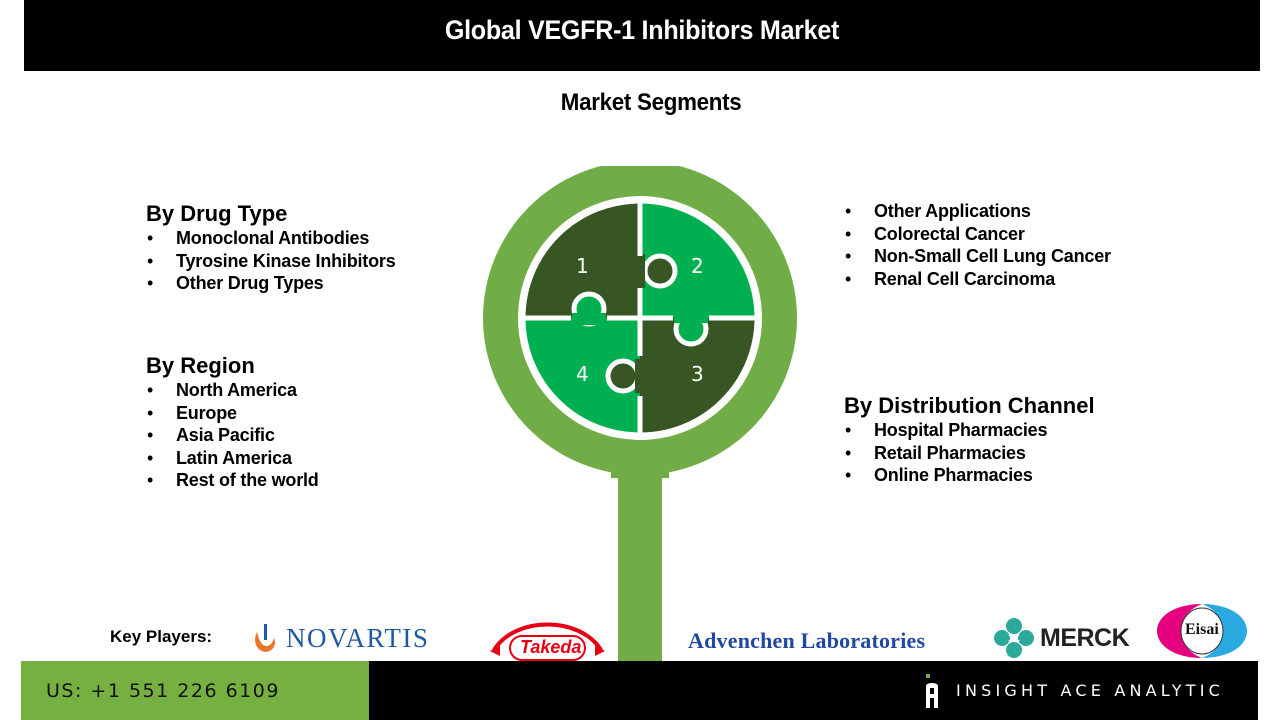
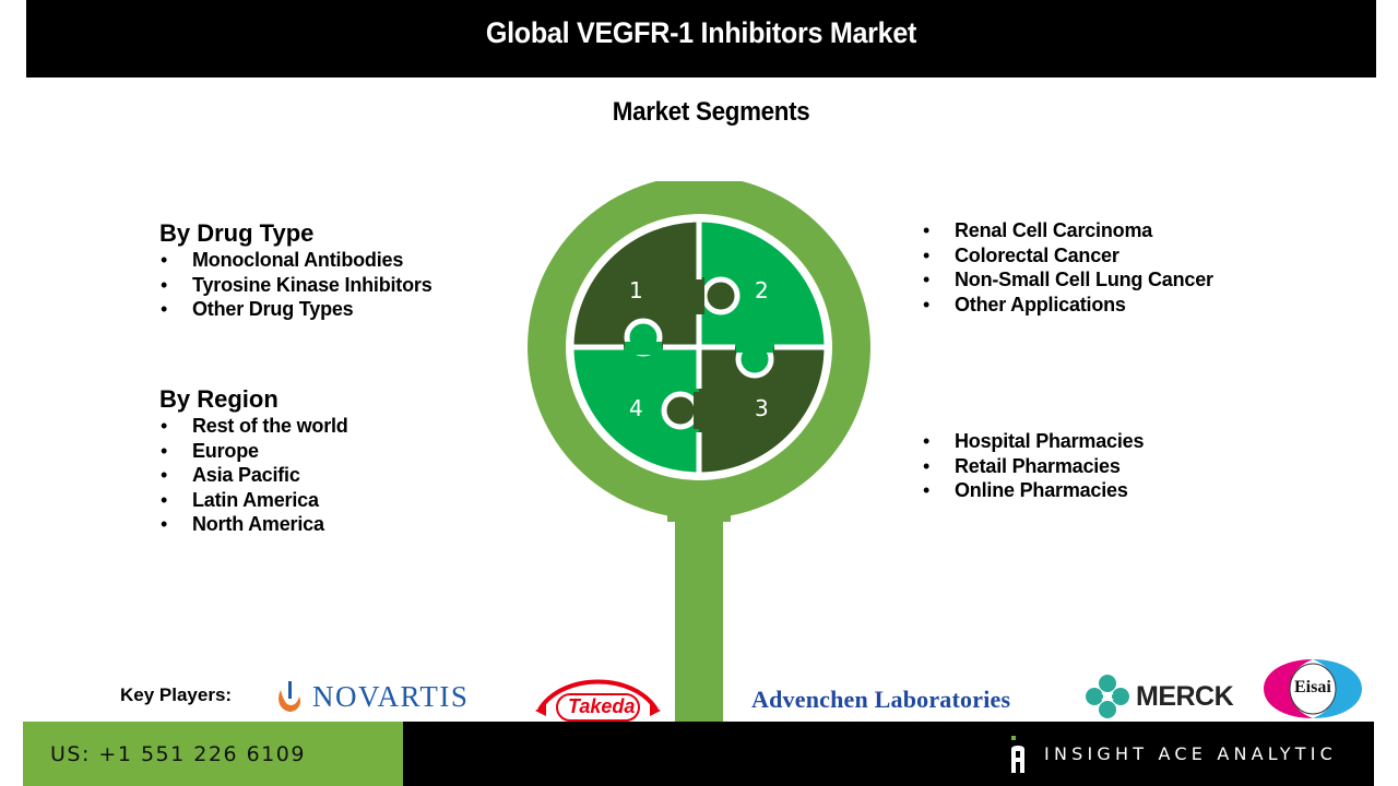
  Global VEGFR-1 Inhibitors Market
  Market Segments
  By Drug Type
  •
  Monoclonal Antibodies
  •
  Tyrosine Kinase Inhibitors
  •
  Other Drug Types
  By Region
  •
- North America
+ Rest of the world
  •
  Europe
  •
  Asia Pacific
  •
  Latin America
  •
- Rest of the world
+ North America
  •
- Other Applications
+ Renal Cell Carcinoma
  •
  Colorectal Cancer
  •
  Non-Small Cell Lung Cancer
  •
- Renal Cell Carcinoma
+ Other Applications
- By Distribution Channel
  •
  Hospital Pharmacies
  •
  Retail Pharmacies
  •
  Online Pharmacies
  1
  2
  3
  4
  Key Players:
  NOVARTIS
  Takeda
  Advenchen Laboratories
  MERCK
  Eisai
  US: +1 551 226 6109
  INSIGHT ACE ANALYTIC
